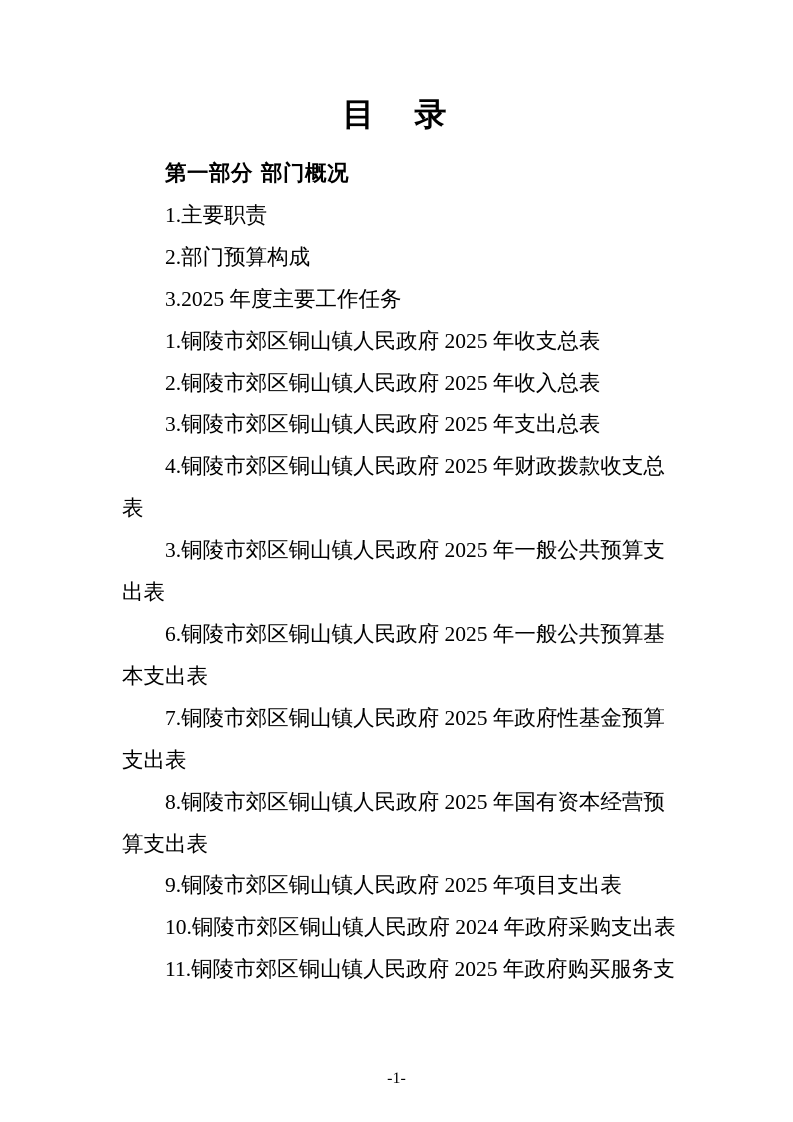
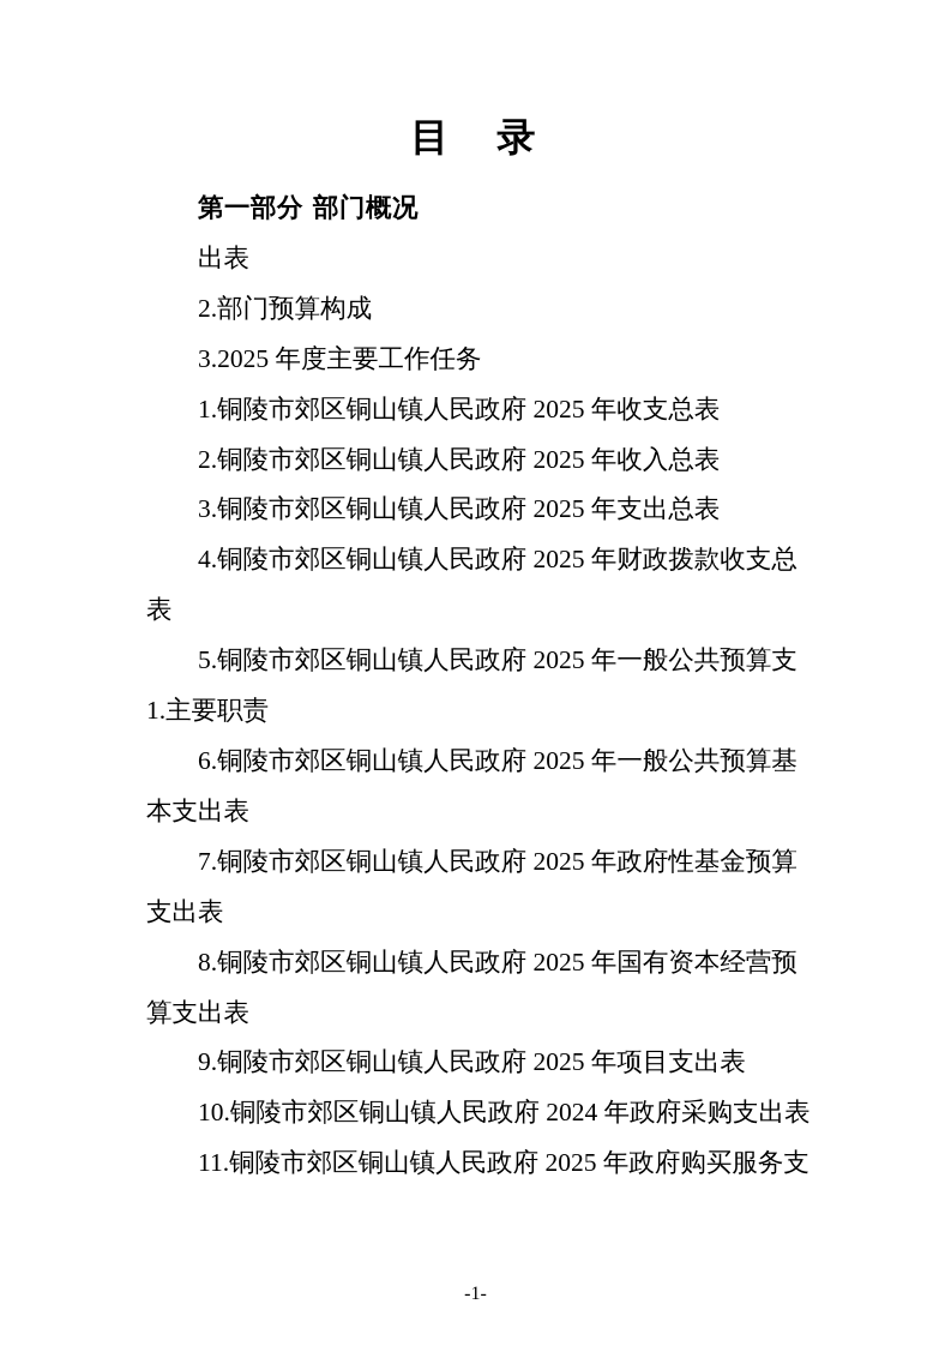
  目 录
  第一部分 部门概况
- 1.主要职责
+ 出表
  2.部门预算构成
  3.2025 年度主要工作任务
  1.铜陵市郊区铜山镇人民政府 2025 年收支总表
  2.铜陵市郊区铜山镇人民政府 2025 年收入总表
  3.铜陵市郊区铜山镇人民政府 2025 年支出总表
  4.铜陵市郊区铜山镇人民政府 2025 年财政拨款收支总
  表
- 3.铜陵市郊区铜山镇人民政府 2025 年一般公共预算支
+ 5.铜陵市郊区铜山镇人民政府 2025 年一般公共预算支
- 出表
+ 1.主要职责
  6.铜陵市郊区铜山镇人民政府 2025 年一般公共预算基
  本支出表
  7.铜陵市郊区铜山镇人民政府 2025 年政府性基金预算
  支出表
  8.铜陵市郊区铜山镇人民政府 2025 年国有资本经营预
  算支出表
  9.铜陵市郊区铜山镇人民政府 2025 年项目支出表
  10.铜陵市郊区铜山镇人民政府 2024 年政府采购支出表
  11.铜陵市郊区铜山镇人民政府 2025 年政府购买服务支
  -1-
